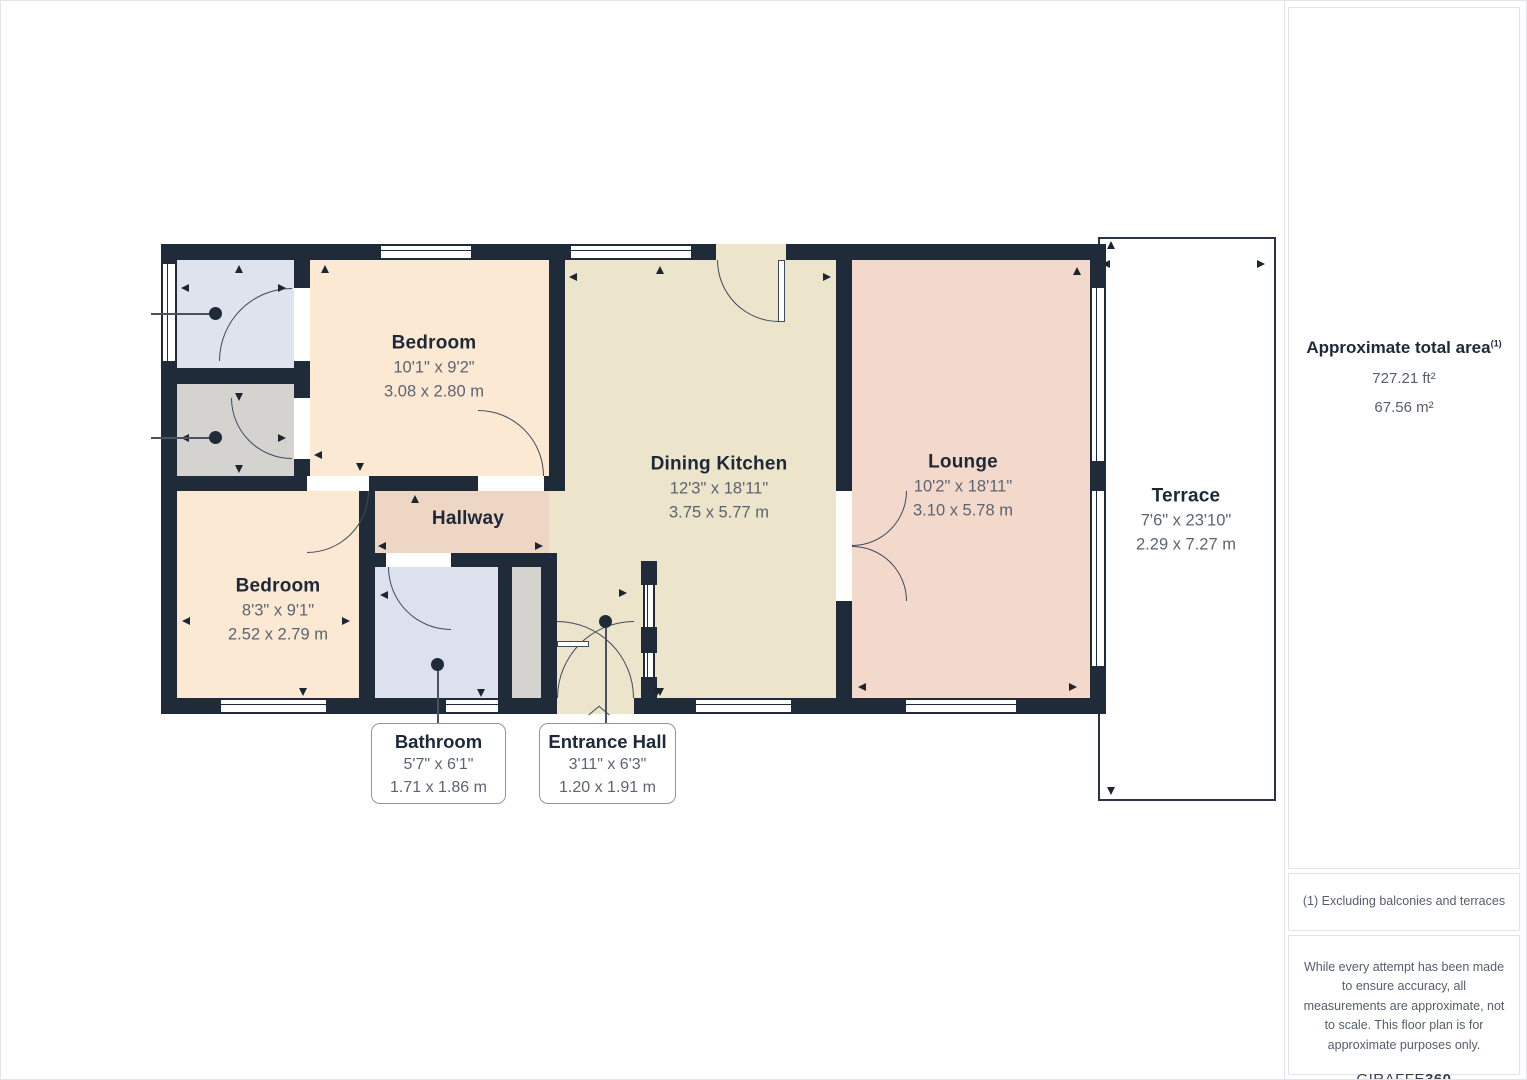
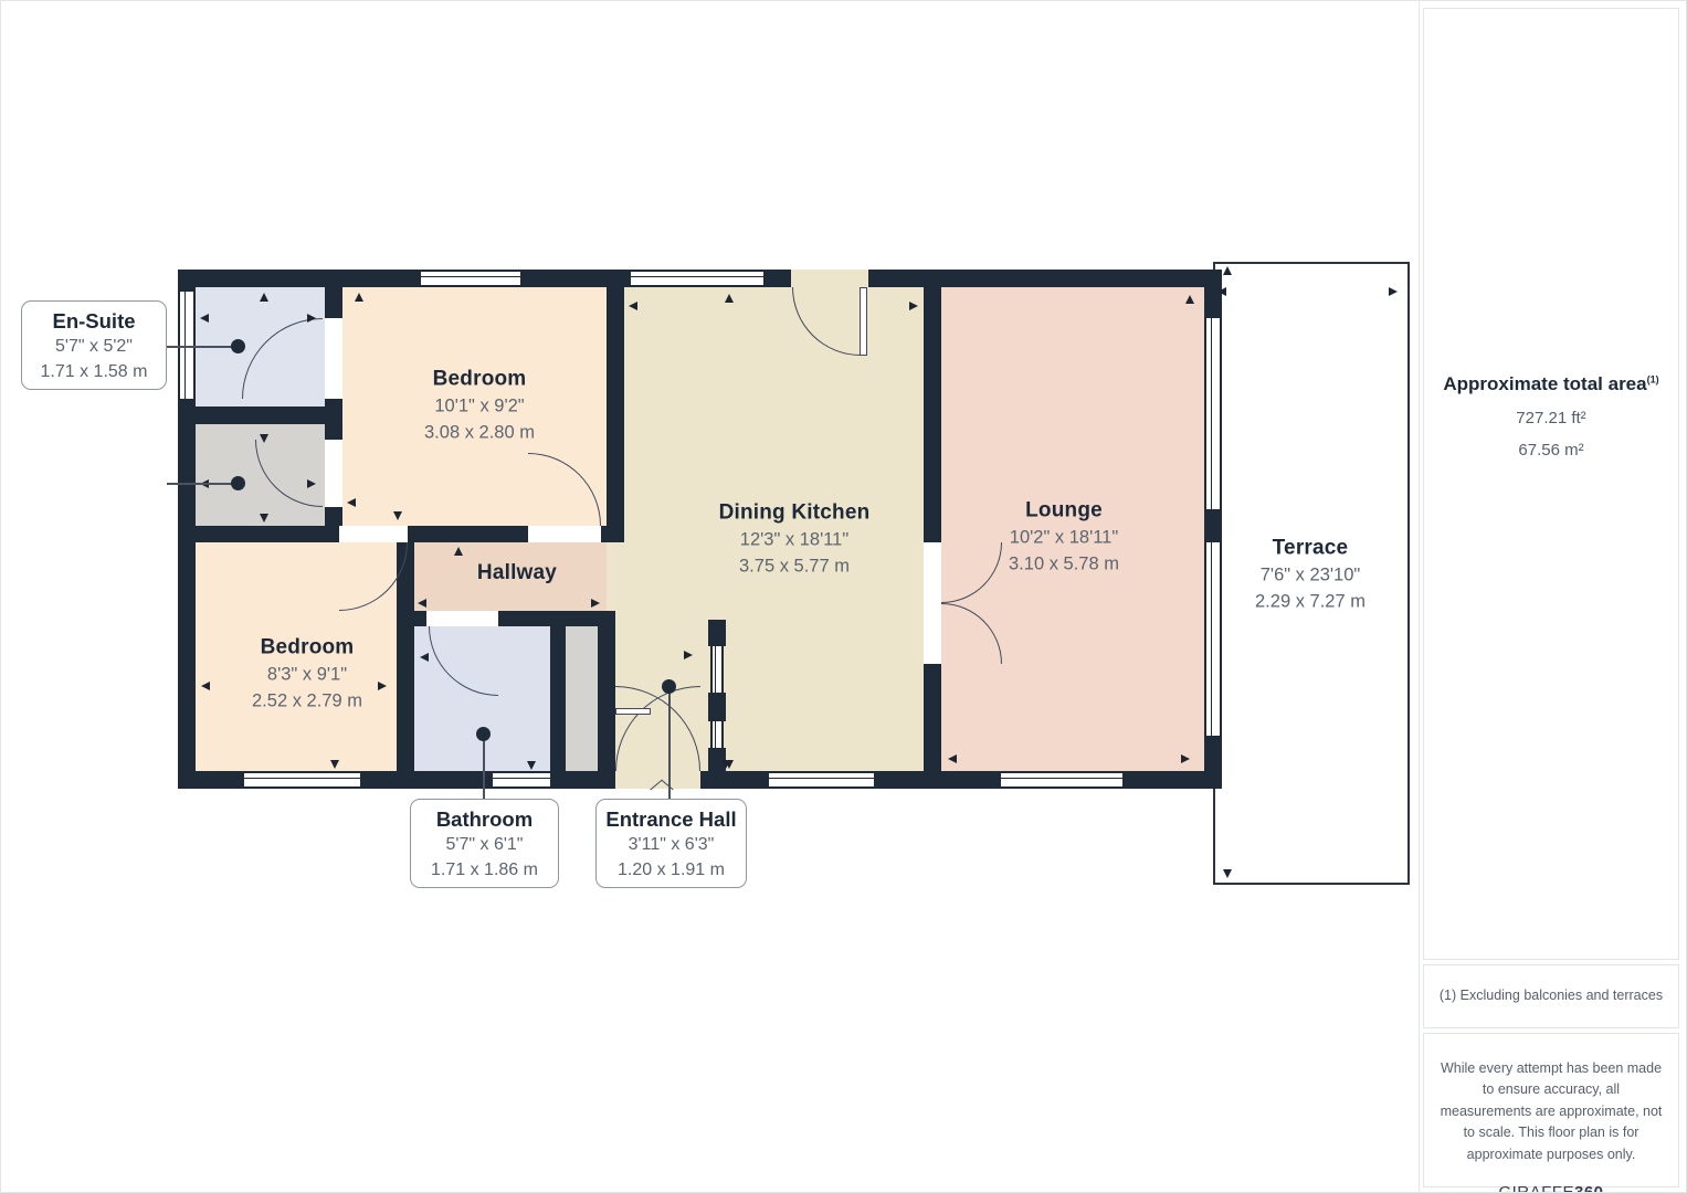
  Bedroom
  10'1" x 9'2"
  3.08 x 2.80 m
  Bedroom
  8'3" x 9'1"
  2.52 x 2.79 m
  Hallway
  Dining Kitchen
  12'3" x 18'11"
  3.75 x 5.77 m
  Lounge
  10'2" x 18'11"
  3.10 x 5.78 m
  Terrace
  7'6" x 23'10"
  2.29 x 7.27 m
+ En-Suite
+ 5'7" x 5'2"
+ 1.71 x 1.58 m
  Bathroom
  5'7" x 6'1"
  1.71 x 1.86 m
  Entrance Hall
  3'11" x 6'3"
  1.20 x 1.91 m
  Approximate total area(1)
  727.21 ft²
  67.56 m²
  (1) Excluding balconies and terraces
  While every attempt has been made to ensure accuracy, all measurements are approximate, not to scale. This floor plan is for approximate purposes only.
